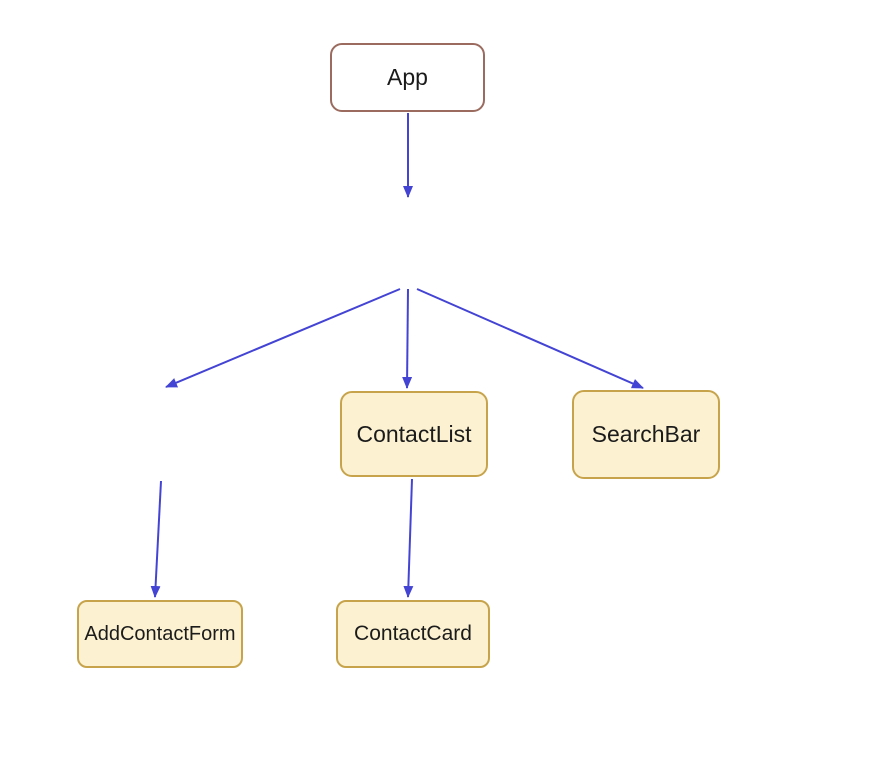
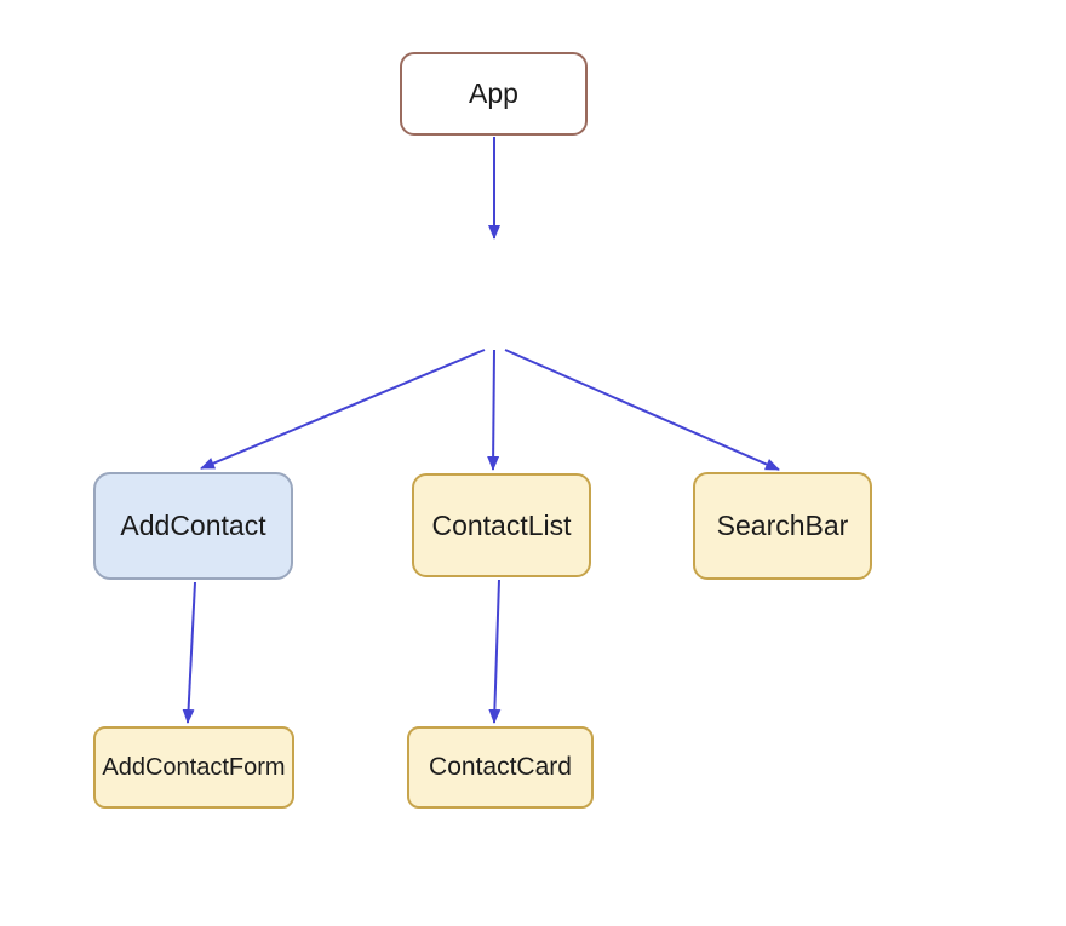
  App
+ AddContact
  ContactList
  SearchBar
  AddContactForm
  ContactCard
